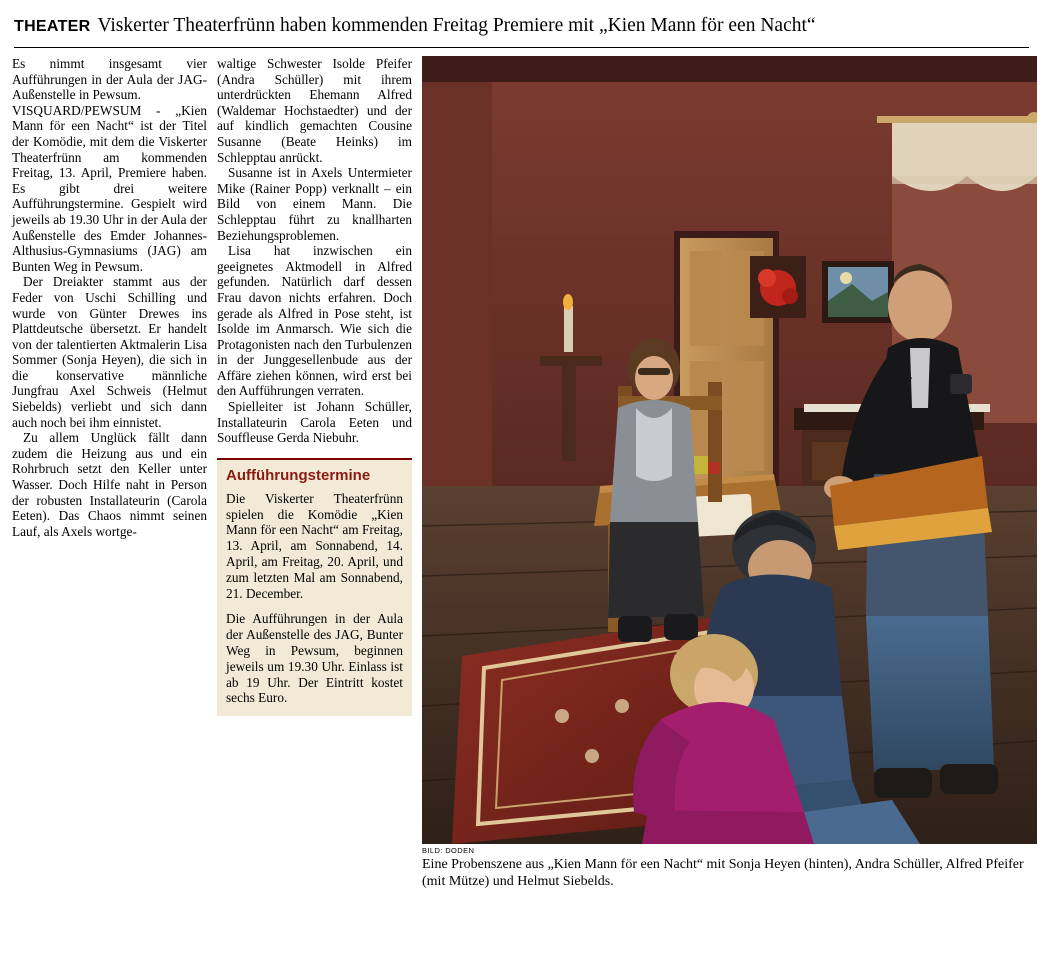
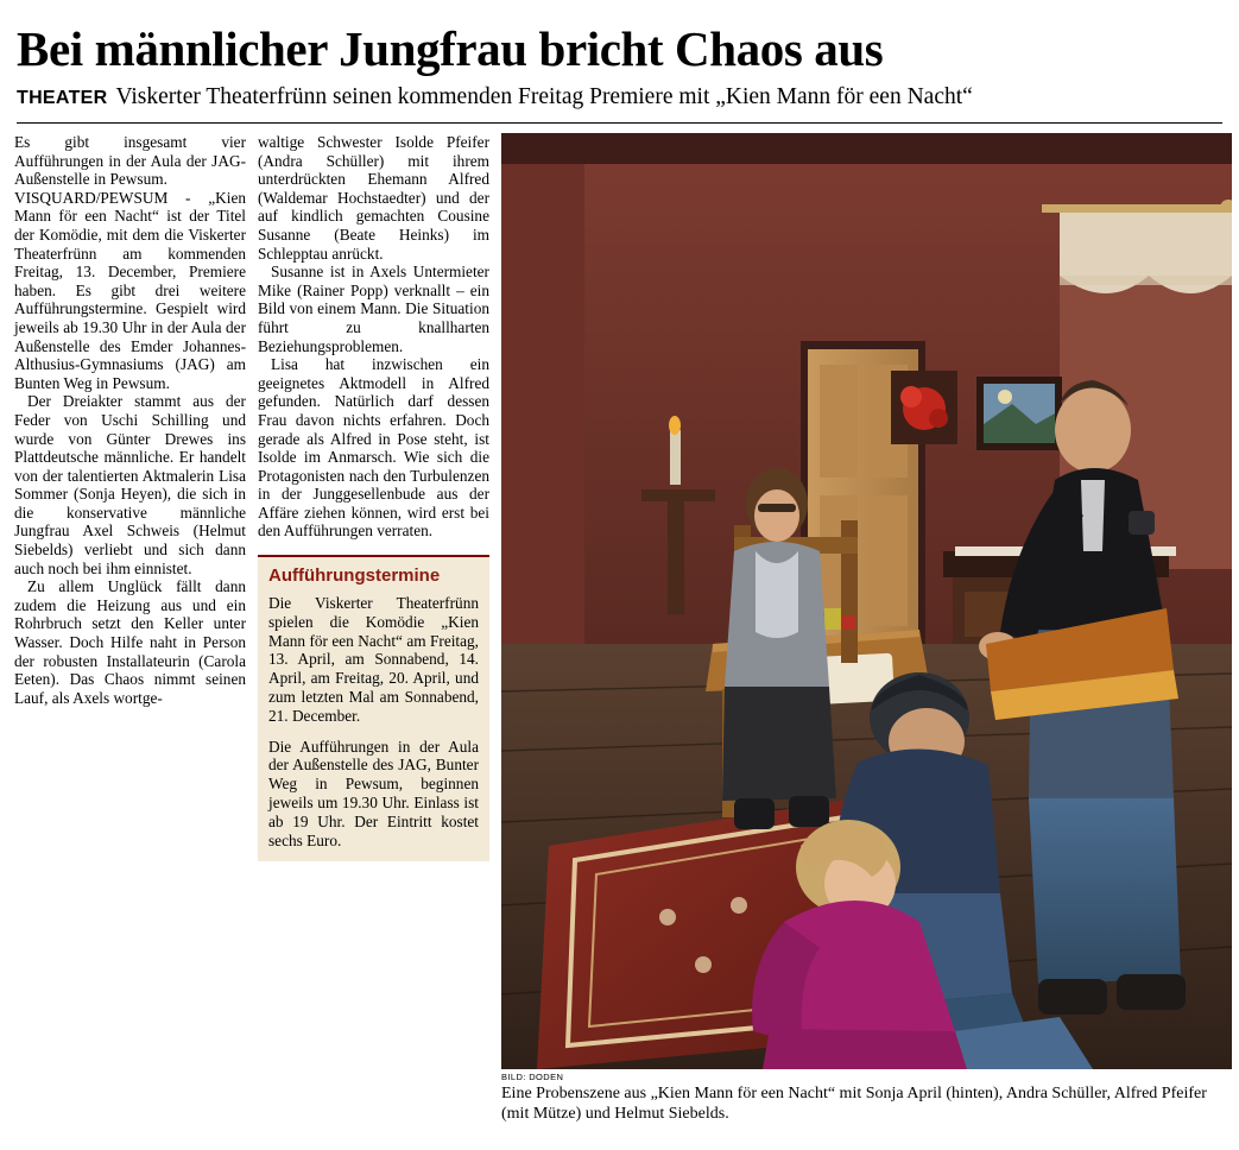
+ Bei männlicher Jungfrau bricht Chaos aus
  THEATER
- Viskerter Theaterfrünn haben kommenden Freitag Premiere mit „Kien Mann för een Nacht“
+ Viskerter Theaterfrünn seinen kommenden Freitag Premiere mit „Kien Mann för een Nacht“
- Es nimmt insgesamt vier Aufführungen in der Aula der JAG-Außenstelle in Pewsum.
+ Es gibt insgesamt vier Aufführungen in der Aula der JAG-Außenstelle in Pewsum.
- VISQUARD/PEWSUM - „Kien Mann för een Nacht“ ist der Titel der Komödie, mit dem die Viskerter Theaterfrünn am kommenden Freitag, 13. April, Premiere haben. Es gibt drei weitere Aufführungstermine. Gespielt wird jeweils ab 19.30 Uhr in der Aula der Außenstelle des Emder Johannes-Althusius-Gymnasiums (JAG) am Bunten Weg in Pewsum.
+ VISQUARD/PEWSUM - „Kien Mann för een Nacht“ ist der Titel der Komödie, mit dem die Viskerter Theaterfrünn am kommenden Freitag, 13. December, Premiere haben. Es gibt drei weitere Aufführungstermine. Gespielt wird jeweils ab 19.30 Uhr in der Aula der Außenstelle des Emder Johannes-Althusius-Gymnasiums (JAG) am Bunten Weg in Pewsum.
- Der Dreiakter stammt aus der Feder von Uschi Schilling und wurde von Günter Drewes ins Plattdeutsche übersetzt. Er handelt von der talentierten Aktmalerin Lisa Sommer (Sonja Heyen), die sich in die konservative männliche Jungfrau Axel Schweis (Helmut Siebelds) verliebt und sich dann auch noch bei ihm einnistet.
+ Der Dreiakter stammt aus der Feder von Uschi Schilling und wurde von Günter Drewes ins Plattdeutsche männliche. Er handelt von der talentierten Aktmalerin Lisa Sommer (Sonja Heyen), die sich in die konservative männliche Jungfrau Axel Schweis (Helmut Siebelds) verliebt und sich dann auch noch bei ihm einnistet.
  Zu allem Unglück fällt dann zudem die Heizung aus und ein Rohrbruch setzt den Keller unter Wasser. Doch Hilfe naht in Person der robusten Installateurin (Carola Eeten). Das Chaos nimmt seinen Lauf, als Axels wortge-
  waltige Schwester Isolde Pfeifer (Andra Schüller) mit ihrem unterdrückten Ehemann Alfred (Waldemar Hochstaedter) und der auf kindlich gemachten Cousine Susanne (Beate Heinks) im Schlepptau anrückt.
- Susanne ist in Axels Untermieter Mike (Rainer Popp) verknallt – ein Bild von einem Mann. Die Schlepptau führt zu knallharten Beziehungsproblemen.
+ Susanne ist in Axels Untermieter Mike (Rainer Popp) verknallt – ein Bild von einem Mann. Die Situation führt zu knallharten Beziehungsproblemen.
  Lisa hat inzwischen ein geeignetes Aktmodell in Alfred gefunden. Natürlich darf dessen Frau davon nichts erfahren. Doch gerade als Alfred in Pose steht, ist Isolde im Anmarsch. Wie sich die Protagonisten nach den Turbulenzen in der Junggesellenbude aus der Affäre ziehen können, wird erst bei den Aufführungen verraten.
- Spielleiter ist Johann Schüller, Installateurin Carola Eeten und Souffleuse Gerda Niebuhr.
  Aufführungstermine
  Die Viskerter Theaterfrünn spielen die Komödie „Kien Mann för een Nacht“ am Freitag, 13. April, am Sonnabend, 14. April, am Freitag, 20. April, und zum letzten Mal am Sonnabend, 21. December.
  Die Aufführungen in der Aula der Außenstelle des JAG, Bunter Weg in Pewsum, beginnen jeweils um 19.30 Uhr. Einlass ist ab 19 Uhr. Der Eintritt kostet sechs Euro.
  BILD: DODEN
- Eine Probenszene aus „Kien Mann för een Nacht“ mit Sonja Heyen (hinten), Andra Schüller, Alfred Pfeifer (mit Mütze) und Helmut Siebelds.
+ Eine Probenszene aus „Kien Mann för een Nacht“ mit Sonja April (hinten), Andra Schüller, Alfred Pfeifer (mit Mütze) und Helmut Siebelds.
